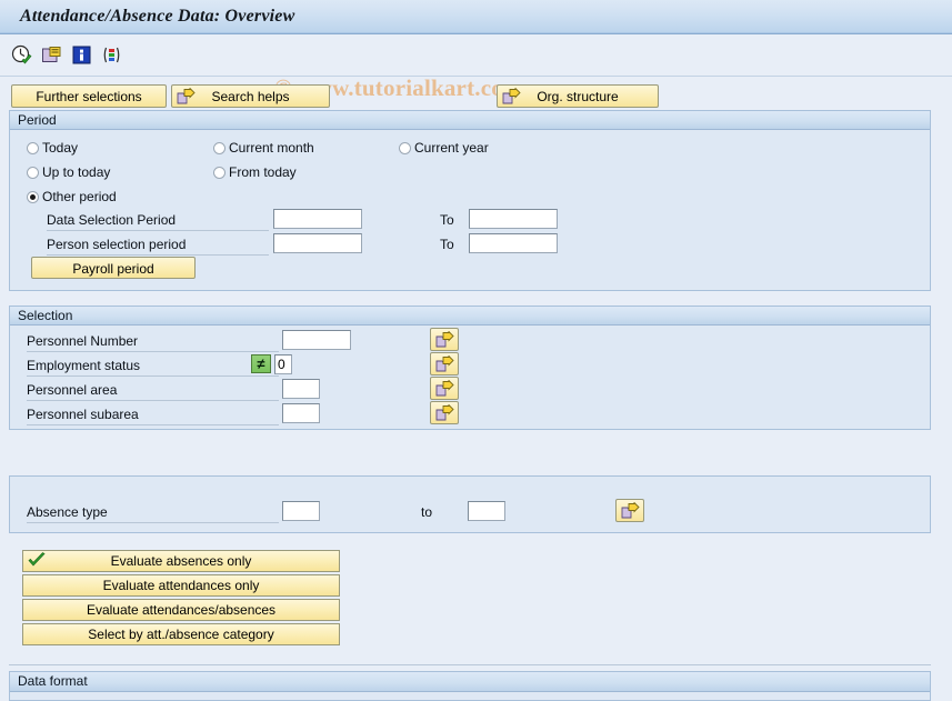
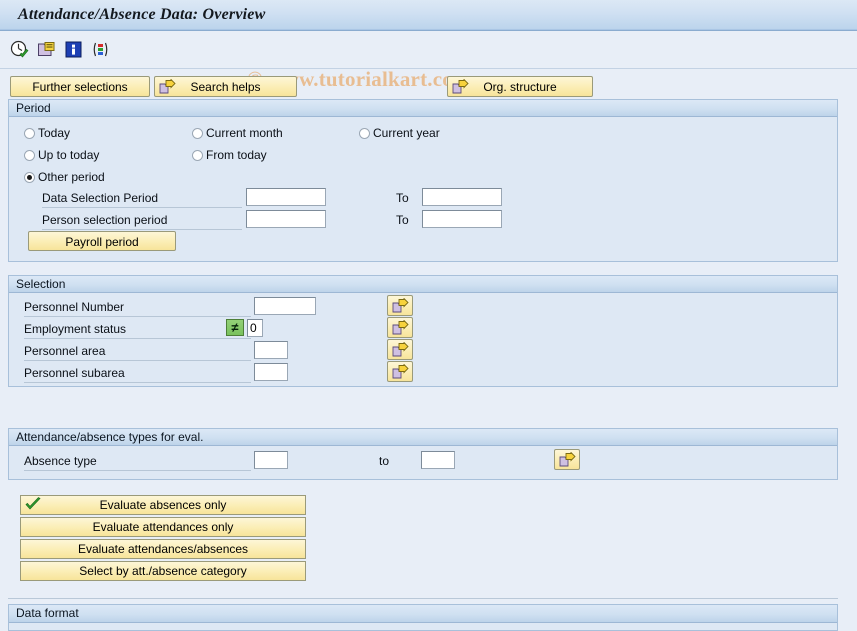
  Attendance/Absence Data: Overview
  w.tutorialkart.c
  Further selections
  Search helps
  Org. structure
  Period
  Today
  Current month
  Current year
  Up to today
  From today
  Other period
  Data Selection Period
  To
  Person selection period
  To
  Payroll period
  Selection
  Personnel Number
  Employment status
  ≠
  0
  Personnel area
  Personnel subarea
+ Attendance/absence types for eval.
  Absence type
  to
  Evaluate absences only
  Evaluate attendances only
  Evaluate attendances/absences
  Select by att./absence category
  Data format
